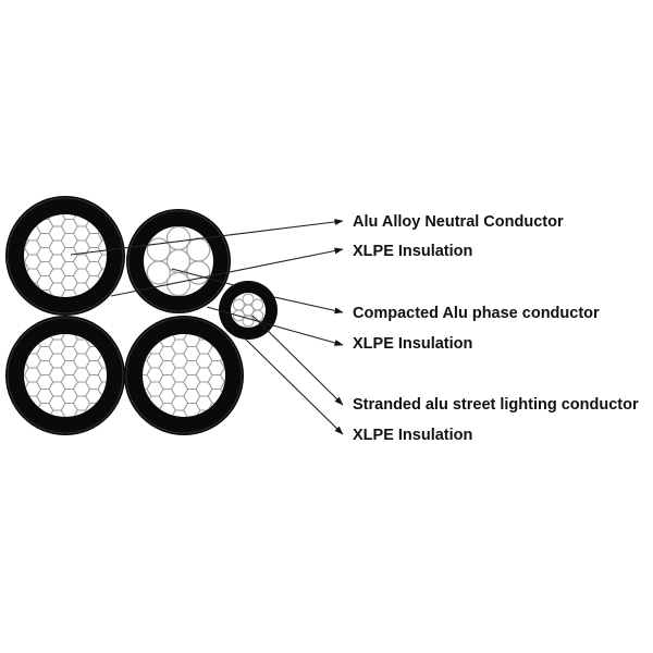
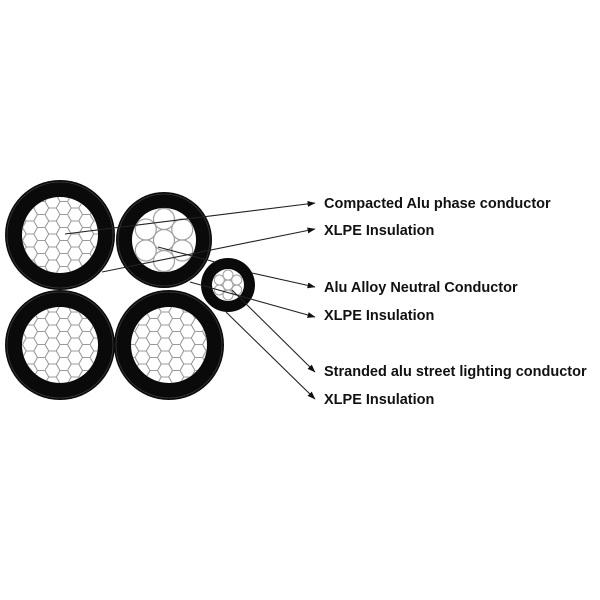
- Alu Alloy Neutral Conductor
+ Compacted Alu phase conductor
  XLPE Insulation
- Compacted Alu phase conductor
+ Alu Alloy Neutral Conductor
  XLPE Insulation
  Stranded alu street lighting conductor
  XLPE Insulation
